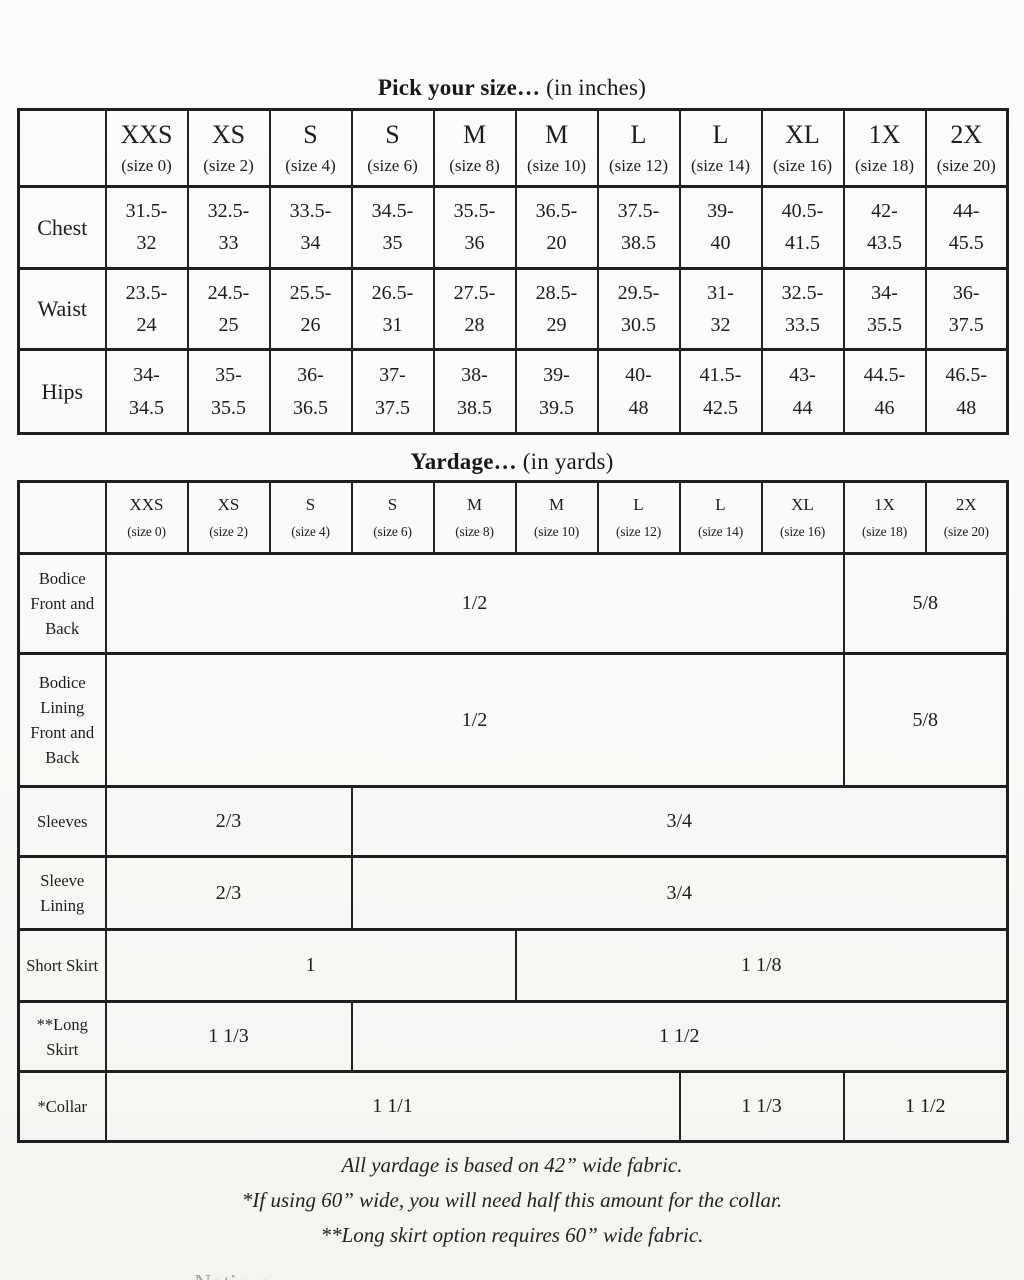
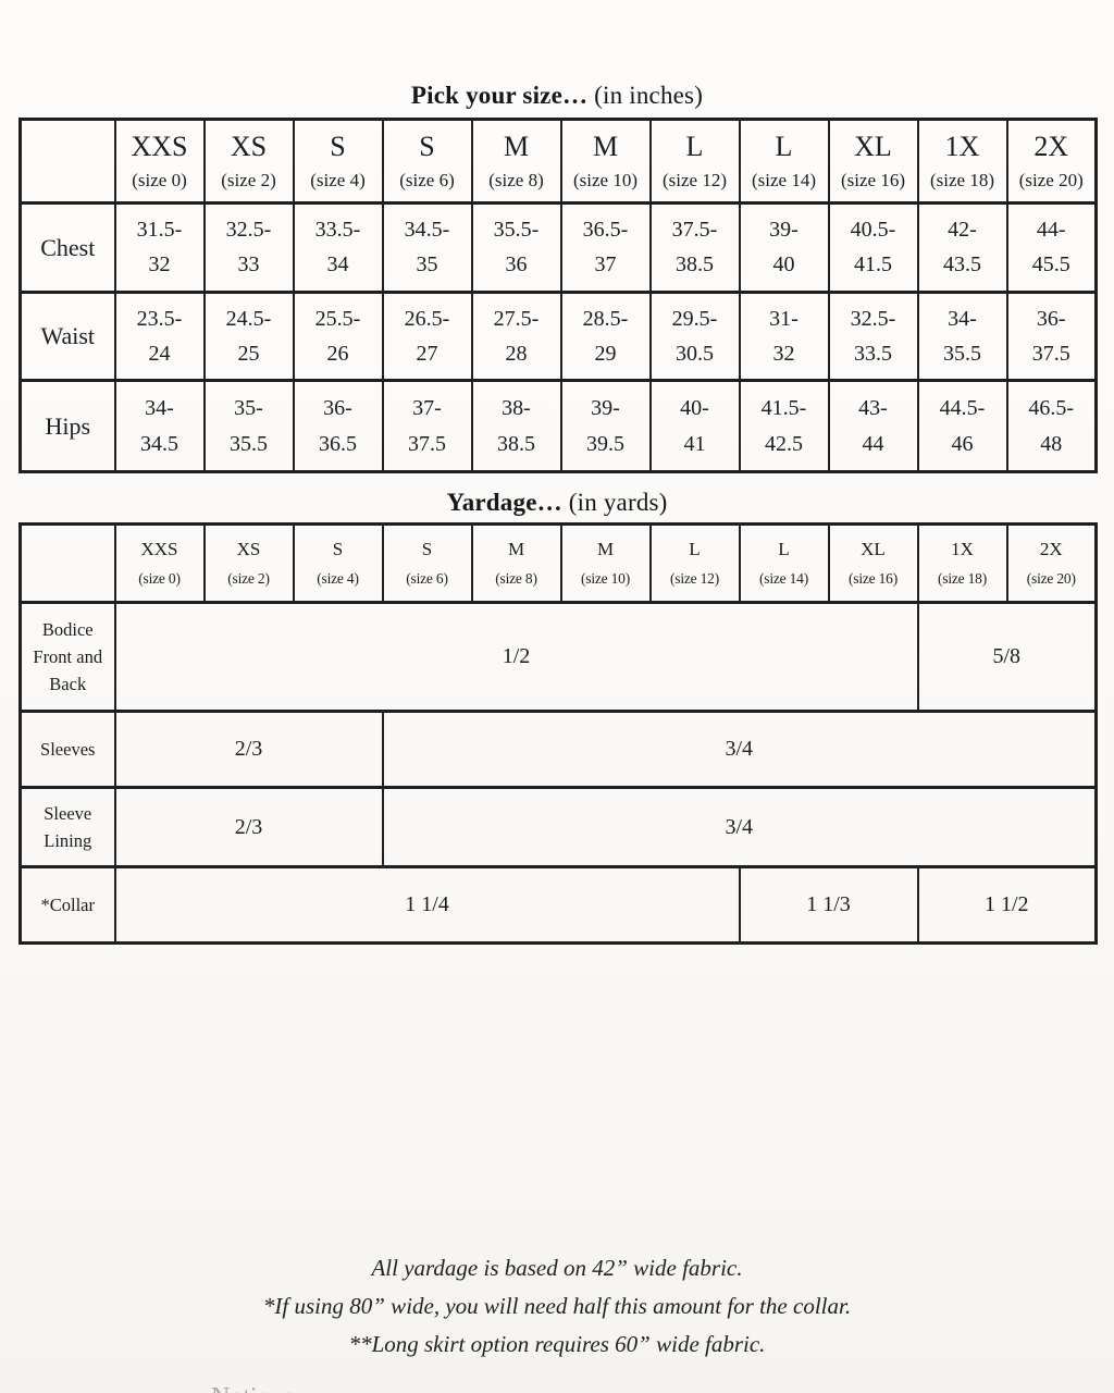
  Pick your size… (in inches)
  	XXS(size 0)	XS(size 2)	S(size 4)	S(size 6)	M(size 8)	M(size 10)	L(size 12)	L(size 14)	XL(size 16)	1X(size 18)	2X(size 20)
- Chest	31.5-32	32.5-33	33.5-34	34.5-35	35.5-36	36.5-20	37.5-38.5	39-40	40.5-41.5	42-43.5	44-45.5
+ Chest	31.5-32	32.5-33	33.5-34	34.5-35	35.5-36	36.5-37	37.5-38.5	39-40	40.5-41.5	42-43.5	44-45.5
- Waist	23.5-24	24.5-25	25.5-26	26.5-31	27.5-28	28.5-29	29.5-30.5	31-32	32.5-33.5	34-35.5	36-37.5
+ Waist	23.5-24	24.5-25	25.5-26	26.5-27	27.5-28	28.5-29	29.5-30.5	31-32	32.5-33.5	34-35.5	36-37.5
- Hips	34-34.5	35-35.5	36-36.5	37-37.5	38-38.5	39-39.5	40-48	41.5-42.5	43-44	44.5-46	46.5-48
+ Hips	34-34.5	35-35.5	36-36.5	37-37.5	38-38.5	39-39.5	40-41	41.5-42.5	43-44	44.5-46	46.5-48
  Yardage… (in yards)
  	XXS(size 0)	XS(size 2)	S(size 4)	S(size 6)	M(size 8)	M(size 10)	L(size 12)	L(size 14)	XL(size 16)	1X(size 18)	2X(size 20)
  Bodice Front and Back	1/2	5/8
- Bodice Lining Front and Back	1/2	5/8
  Sleeves	2/3	3/4
  Sleeve Lining	2/3	3/4
- Short Skirt	1	1 1/8
- **Long Skirt	1 1/3	1 1/2
- *Collar	1 1/1	1 1/3	1 1/2
+ *Collar	1 1/4	1 1/3	1 1/2
  All yardage is based on 42” wide fabric.
- *If using 60” wide, you will need half this amount for the collar.
+ *If using 80” wide, you will need half this amount for the collar.
  **Long skirt option requires 60” wide fabric.
